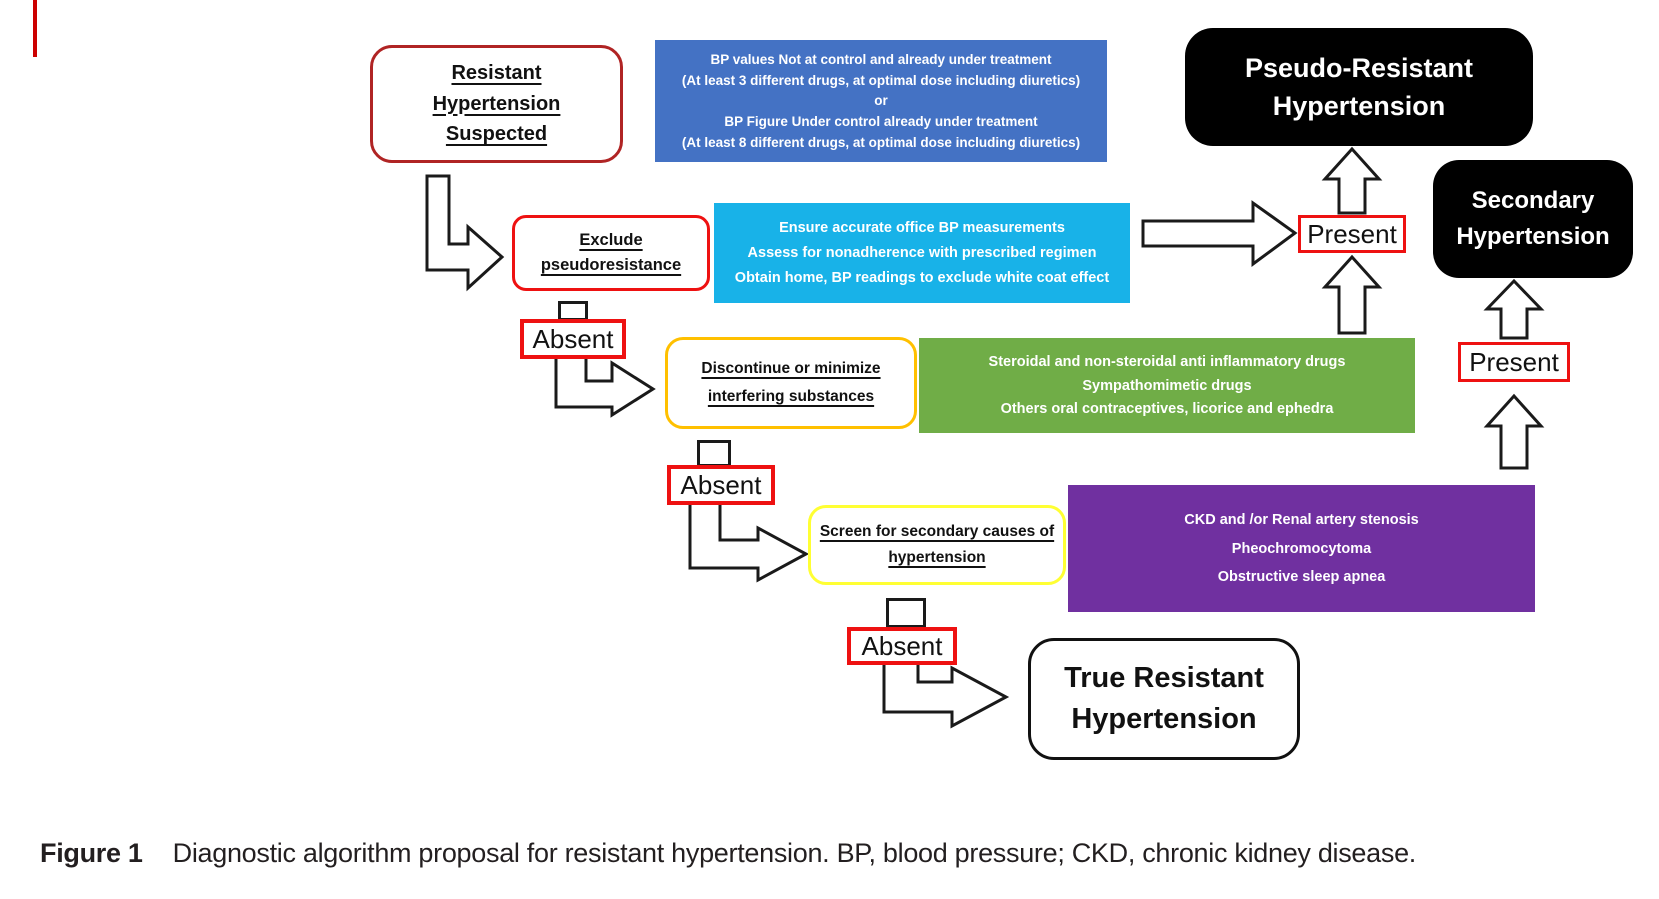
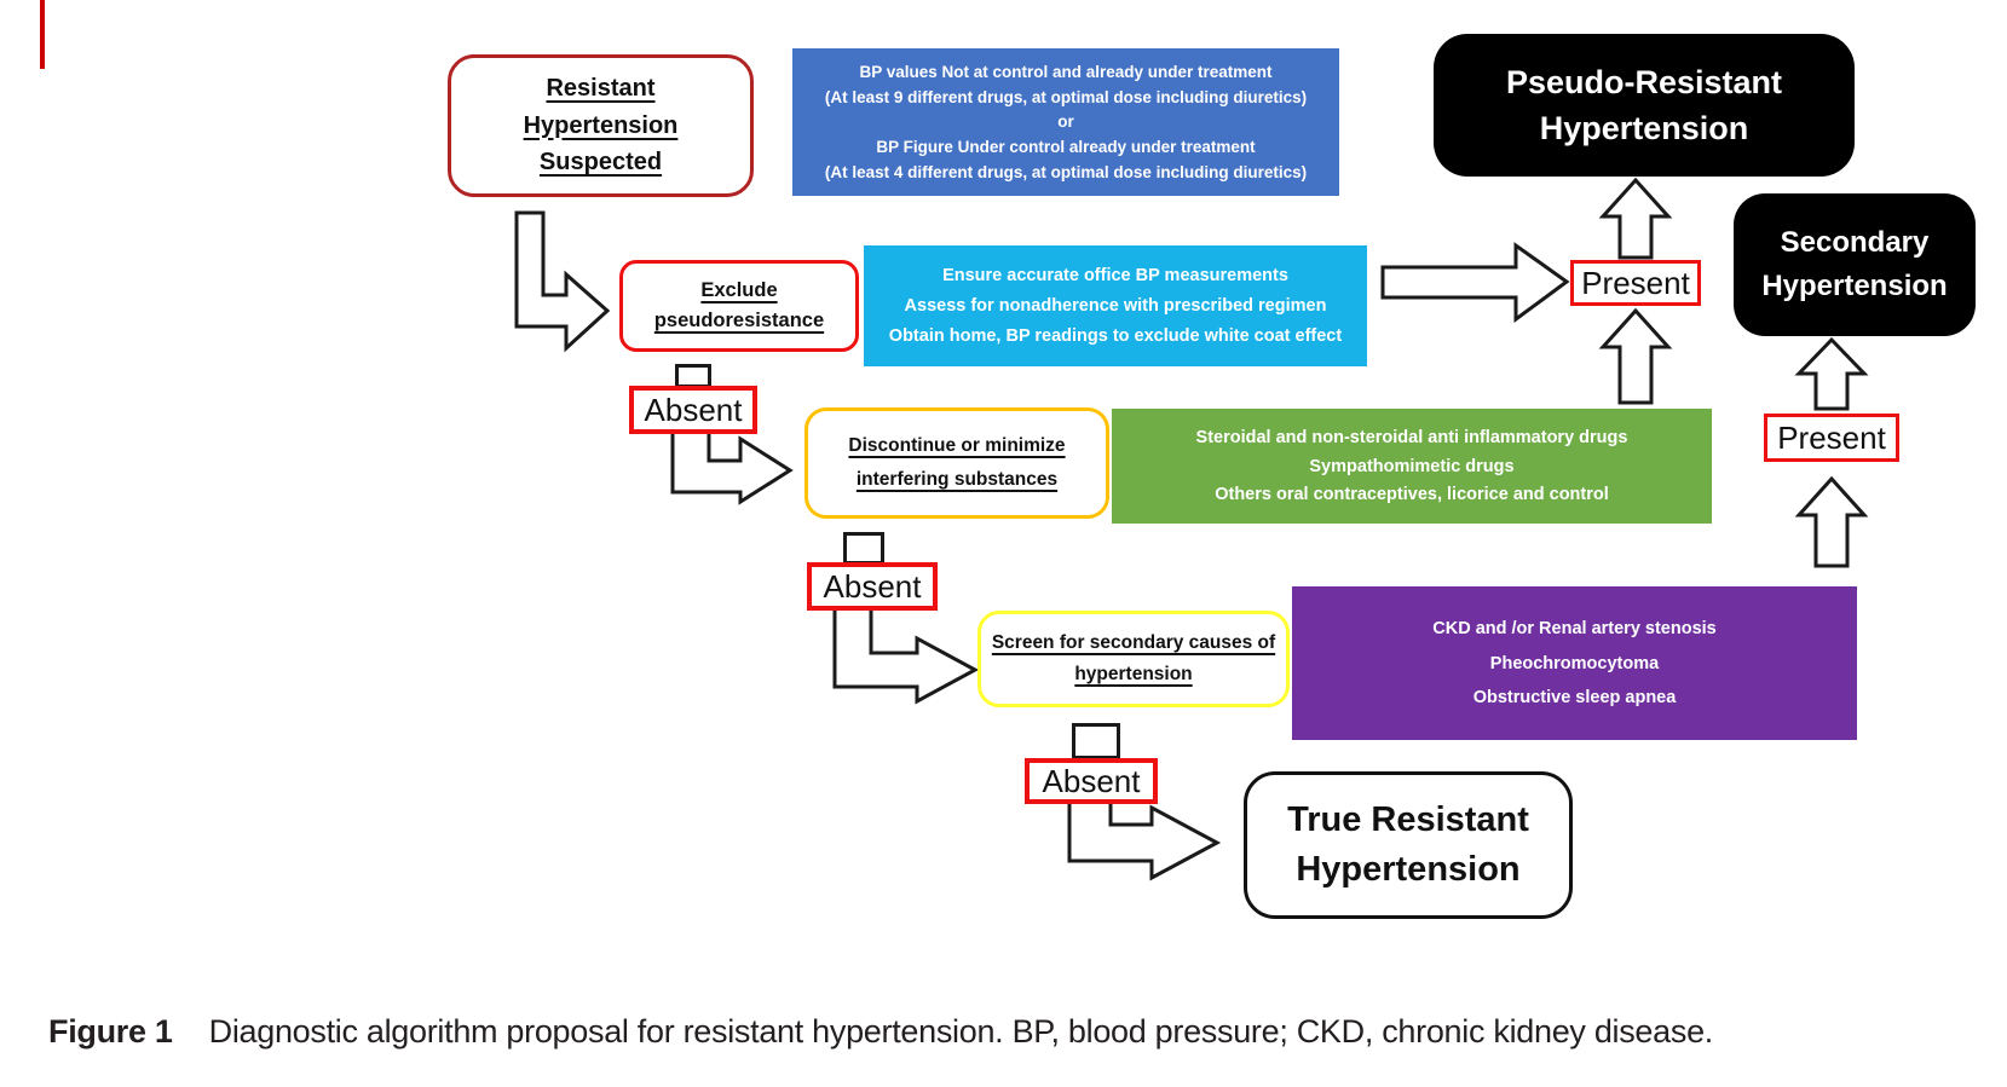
  Resistant
  Hypertension
  Suspected
  Exclude
  pseudoresistance
  Discontinue or minimize
  interfering substances
  Screen for secondary causes of
  hypertension
  True Resistant
  Hypertension
  Pseudo-Resistant
  Hypertension
  Secondary
  Hypertension
  Absent
  Absent
  Absent
  Present
  Present
  BP values Not at control and already under treatment
- (At least 3 different drugs, at optimal dose including diuretics)
+ (At least 9 different drugs, at optimal dose including diuretics)
  or
  BP Figure Under control already under treatment
- (At least 8 different drugs, at optimal dose including diuretics)
+ (At least 4 different drugs, at optimal dose including diuretics)
  Ensure accurate office BP measurements
  Assess for nonadherence with prescribed regimen
  Obtain home, BP readings to exclude white coat effect
  Steroidal and non-steroidal anti inflammatory drugs
  Sympathomimetic drugs
- Others oral contraceptives, licorice and ephedra
+ Others oral contraceptives, licorice and control
  CKD and /or Renal artery stenosis
  Pheochromocytoma
  Obstructive sleep apnea
  Figure 1 Diagnostic algorithm proposal for resistant hypertension. BP, blood pressure; CKD, chronic kidney disease.
